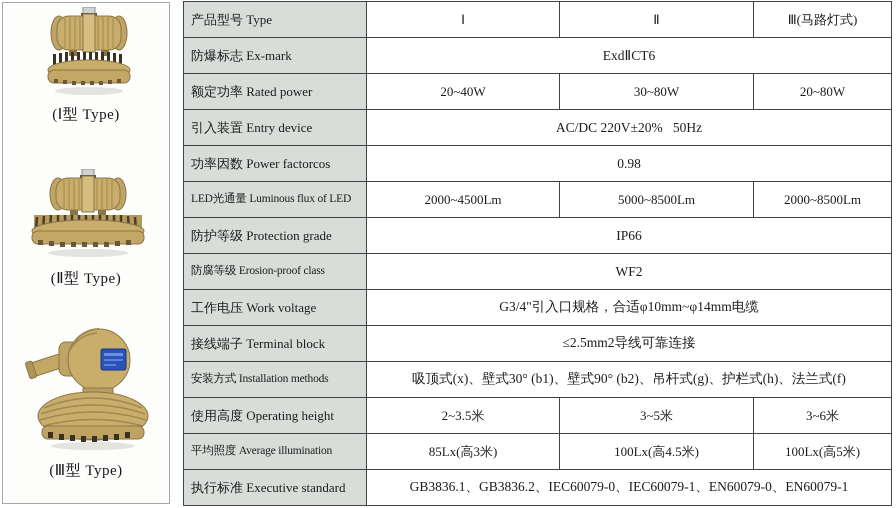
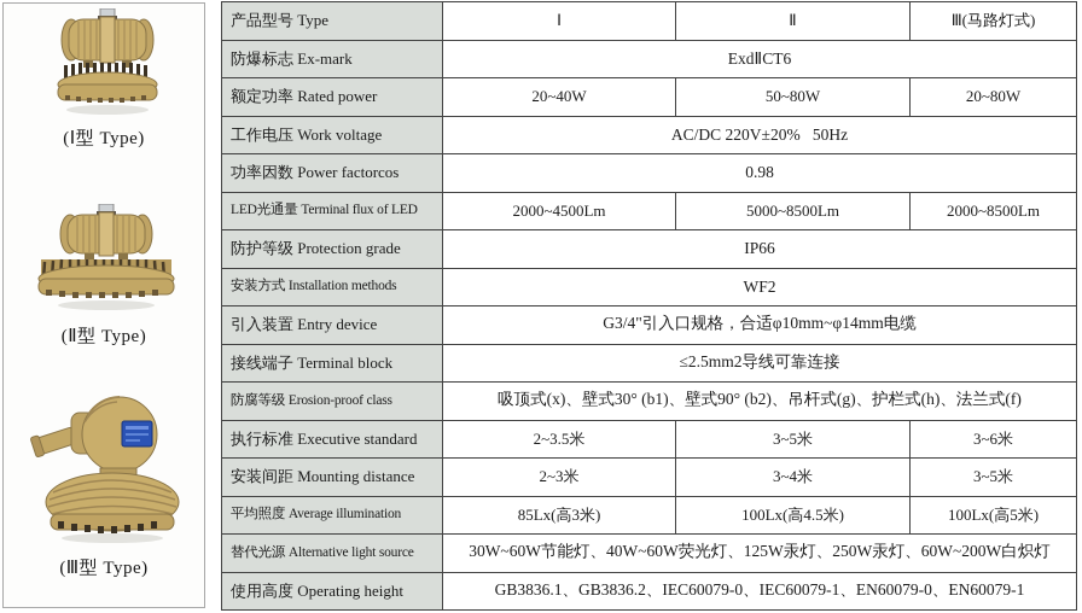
  (Ⅰ型 Type)
  (Ⅱ型 Type)
  (Ⅲ型 Type)
  产品型号 Type	Ⅰ	Ⅱ	Ⅲ(马路灯式)
  防爆标志 Ex-mark	ExdⅡCT6
- 额定功率 Rated power	20~40W	30~80W	20~80W
+ 额定功率 Rated power	20~40W	50~80W	20~80W
- 引入装置 Entry device	AC/DC 220V±20% 50Hz
+ 工作电压 Work voltage	AC/DC 220V±20% 50Hz
  功率因数 Power factorcos	0.98
- LED光通量 Luminous flux of LED	2000~4500Lm	5000~8500Lm	2000~8500Lm
+ LED光通量 Terminal flux of LED	2000~4500Lm	5000~8500Lm	2000~8500Lm
  防护等级 Protection grade	IP66
- 防腐等级 Erosion-proof class	WF2
+ 安装方式 Installation methods	WF2
- 工作电压 Work voltage	G3/4"引入口规格，合适φ10mm~φ14mm电缆
+ 引入装置 Entry device	G3/4"引入口规格，合适φ10mm~φ14mm电缆
  接线端子 Terminal block	≤2.5mm2导线可靠连接
- 安装方式 Installation methods	吸顶式(x)、壁式30° (b1)、壁式90° (b2)、吊杆式(g)、护栏式(h)、法兰式(f)
+ 防腐等级 Erosion-proof class	吸顶式(x)、壁式30° (b1)、壁式90° (b2)、吊杆式(g)、护栏式(h)、法兰式(f)
- 使用高度 Operating height	2~3.5米	3~5米	3~6米
+ 执行标准 Executive standard	2~3.5米	3~5米	3~6米
+ 安装间距 Mounting distance	2~3米	3~4米	3~5米
  平均照度 Average illumination	85Lx(高3米)	100Lx(高4.5米)	100Lx(高5米)
+ 替代光源 Alternative light source	30W~60W节能灯、40W~60W荧光灯、125W汞灯、250W汞灯、60W~200W白炽灯
- 执行标准 Executive standard	GB3836.1、GB3836.2、IEC60079-0、IEC60079-1、EN60079-0、EN60079-1
+ 使用高度 Operating height	GB3836.1、GB3836.2、IEC60079-0、IEC60079-1、EN60079-0、EN60079-1
